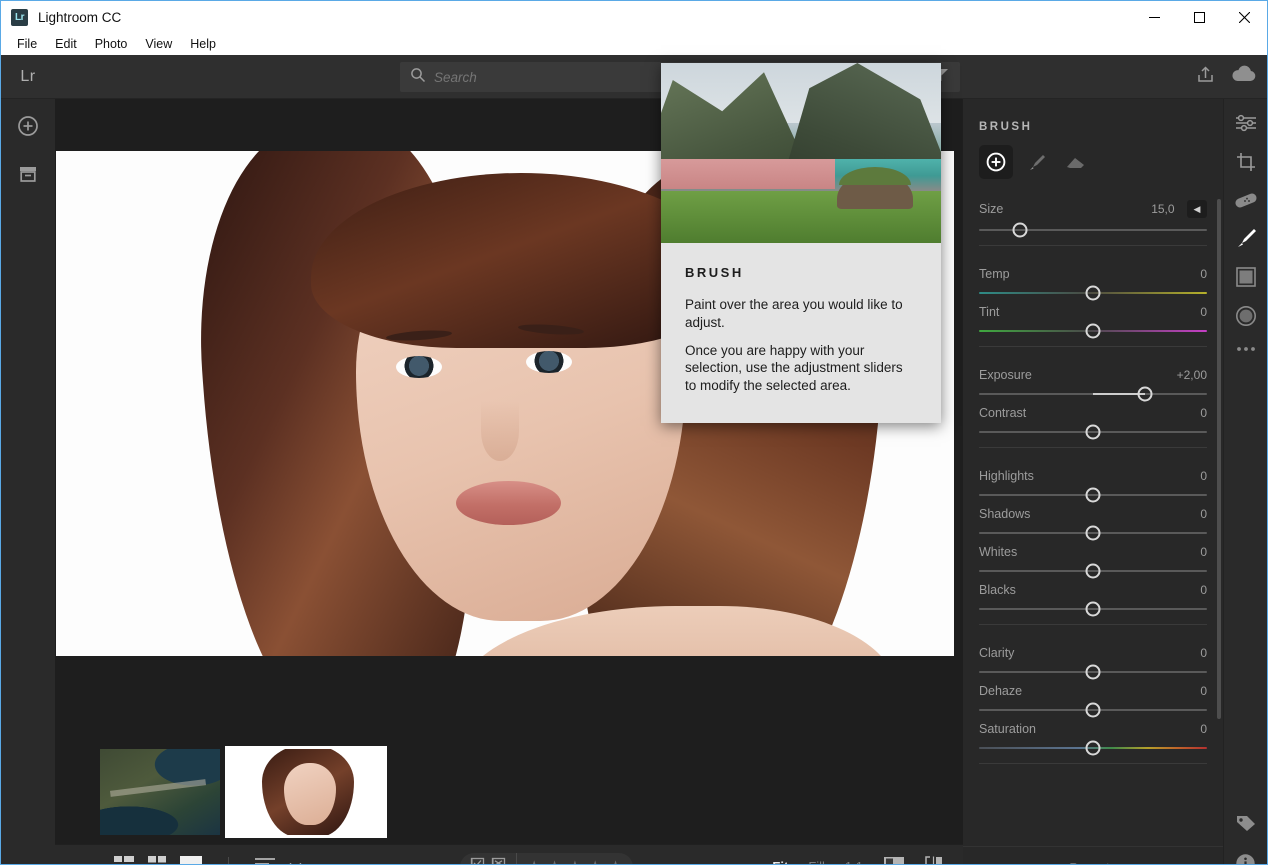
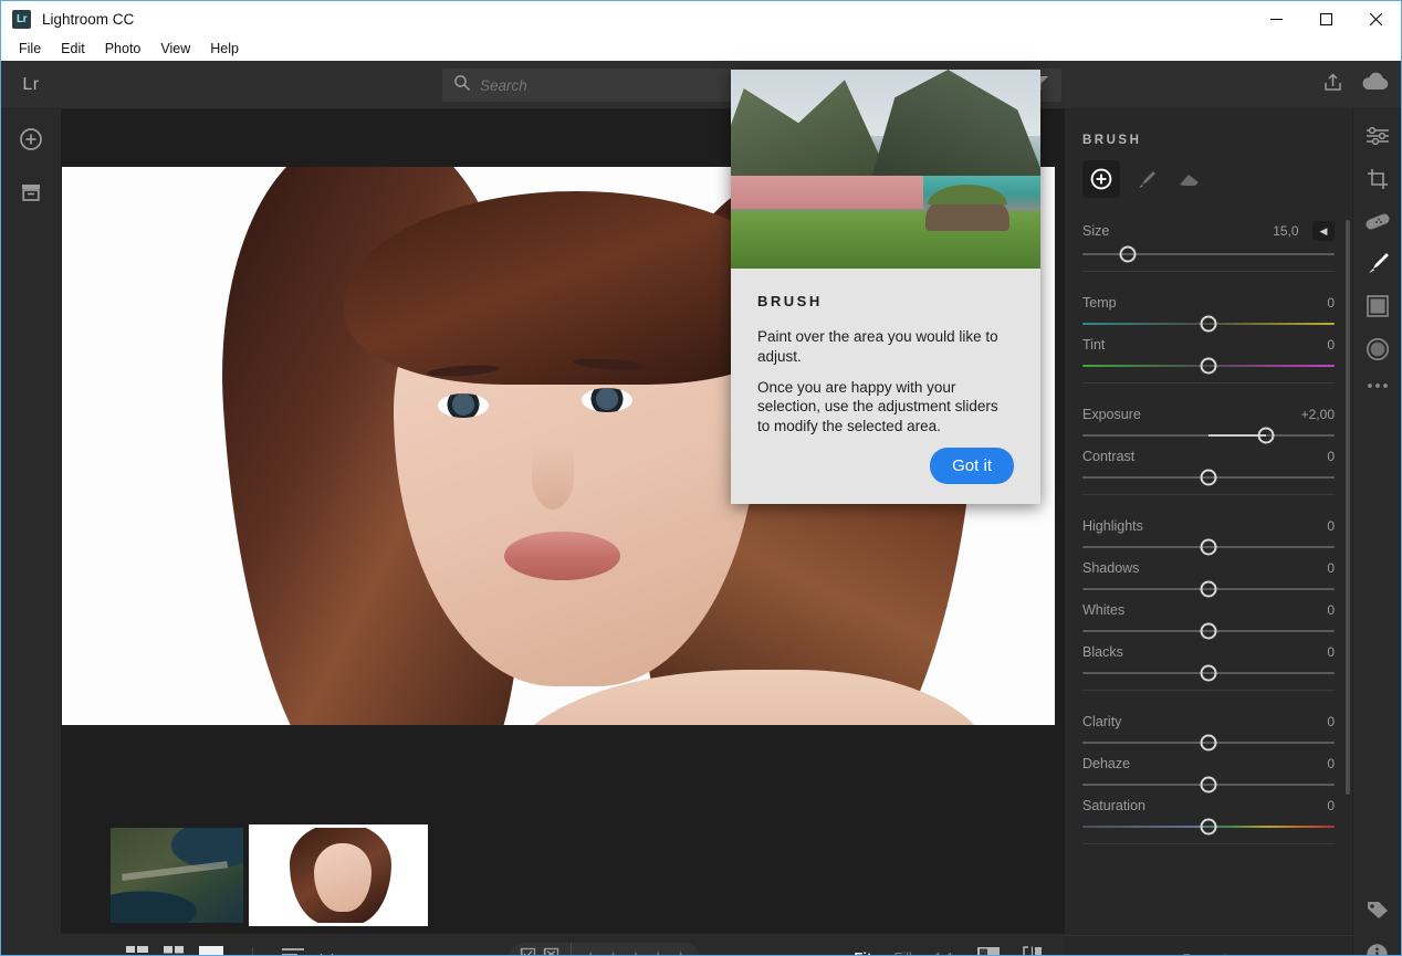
  Lr
  Lightroom CC
  File
  Edit
  Photo
  View
  Help
  Lr
  Search
  BRUSH
  Size
  15,0 ◀
  Temp
  0
  Tint
  0
  Exposure
  +2,00
  Contrast
  0
  Highlights
  0
  Shadows
  0
  Whites
  0
  Blacks
  0
  Clarity
  0
  Dehaze
  0
  Saturation
  0
  BRUSH
  Paint over the area you would like to adjust.
  Once you are happy with your selection, use the adjustment sliders to modify the selected area.
+ Got it
